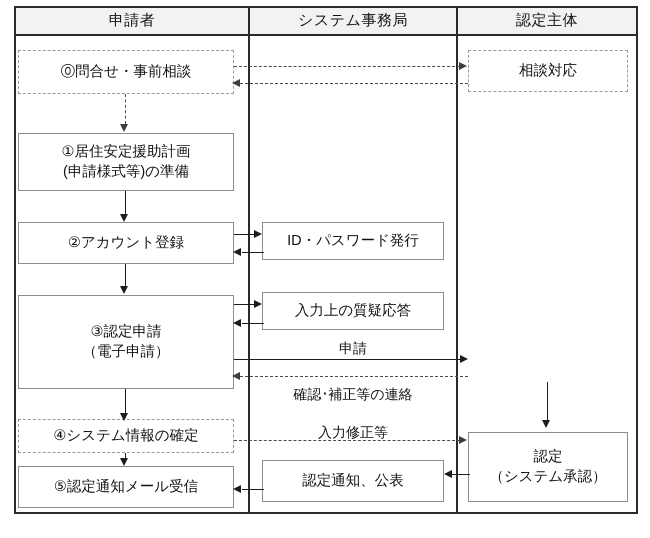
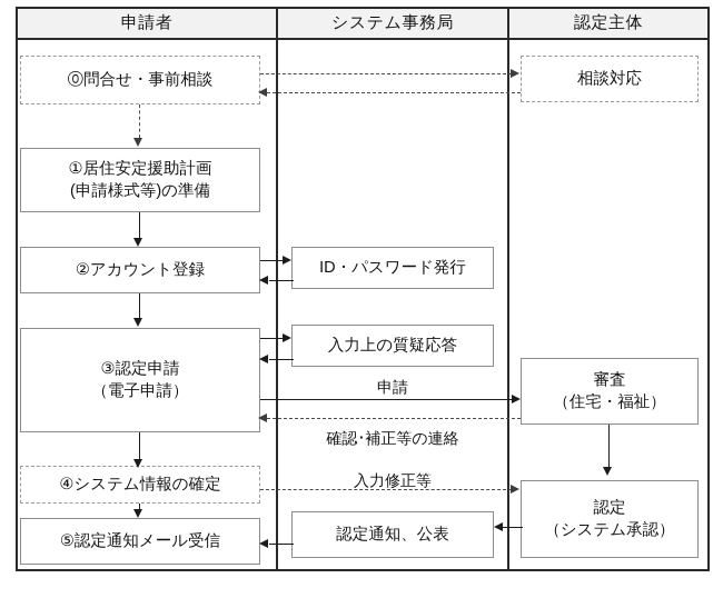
  申請者
  システム事務局
  認定主体
  ⓪問合せ・事前相談
  ①居住安定援助計画
  (申請様式等)の準備
  ②アカウント登録
  ③認定申請
  （電子申請）
  ④システム情報の確定
  ⑤認定通知メール受信
  ID・パスワード発行
  入力上の質疑応答
  認定通知、公表
  相談対応
+ 審査
+ （住宅・福祉）
  認定
  （システム承認）
  申請
  確認･補正等の連絡
  入力修正等
